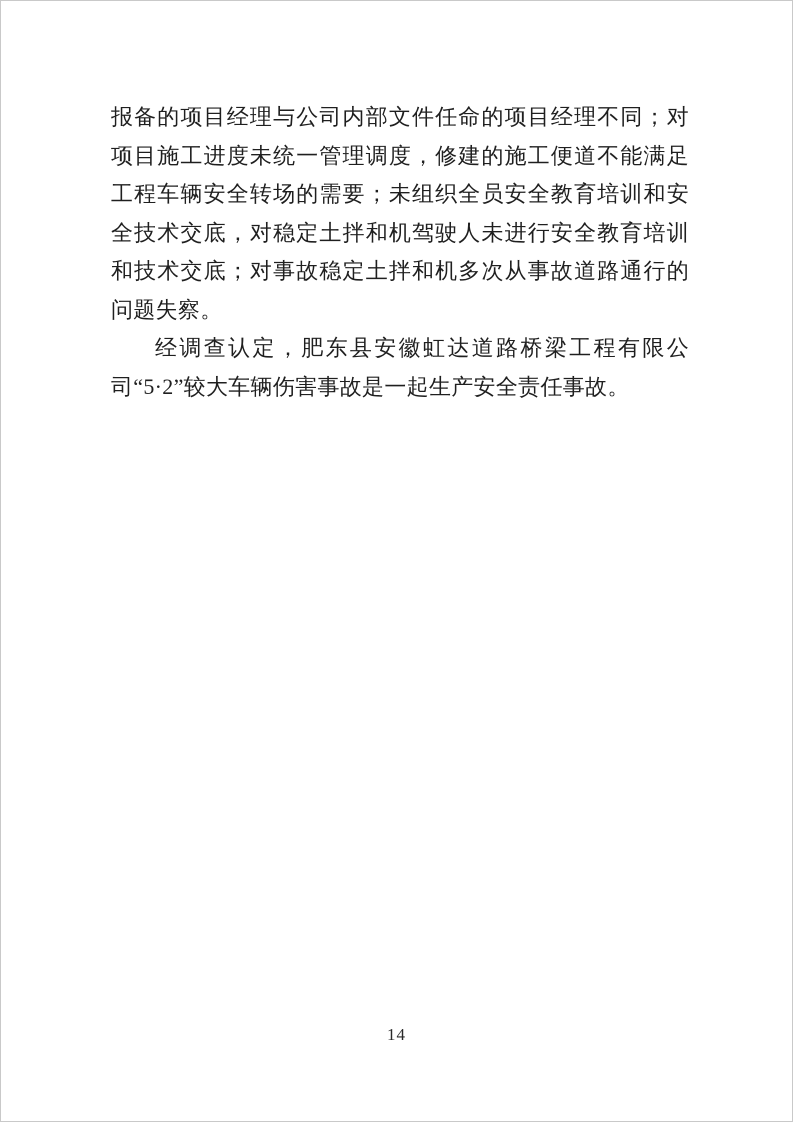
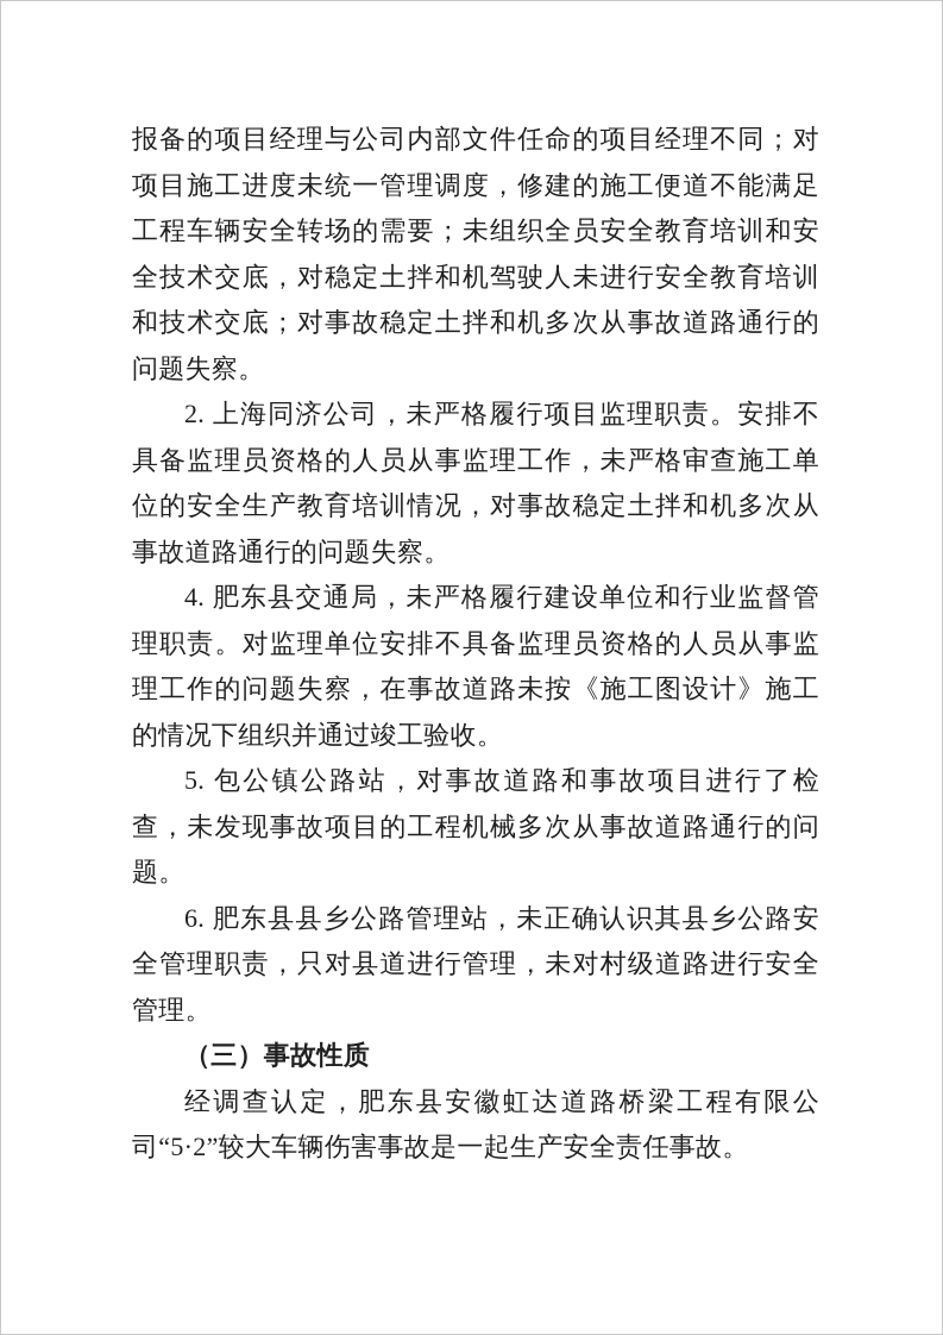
  报备的项目经理与公司内部文件任命的项目经理不同；对项目施工进度未统一管理调度，修建的施工便道不能满足工程车辆安全转场的需要；未组织全员安全教育培训和安全技术交底，对稳定土拌和机驾驶人未进行安全教育培训和技术交底；对事故稳定土拌和机多次从事故道路通行的问题失察。
+ 2. 上海同济公司，未严格履行项目监理职责。安排不具备监理员资格的人员从事监理工作，未严格审查施工单位的安全生产教育培训情况，对事故稳定土拌和机多次从事故道路通行的问题失察。
+ 4. 肥东县交通局，未严格履行建设单位和行业监督管理职责。对监理单位安排不具备监理员资格的人员从事监理工作的问题失察，在事故道路未按《施工图设计》施工的情况下组织并通过竣工验收。
+ 5. 包公镇公路站，对事故道路和事故项目进行了检查，未发现事故项目的工程机械多次从事故道路通行的问题。
+ 6. 肥东县县乡公路管理站，未正确认识其县乡公路安全管理职责，只对县道进行管理，未对村级道路进行安全管理。
+ （三）事故性质
  经调查认定，肥东县安徽虹达道路桥梁工程有限公司“5·2”较大车辆伤害事故是一起生产安全责任事故。
- 14
